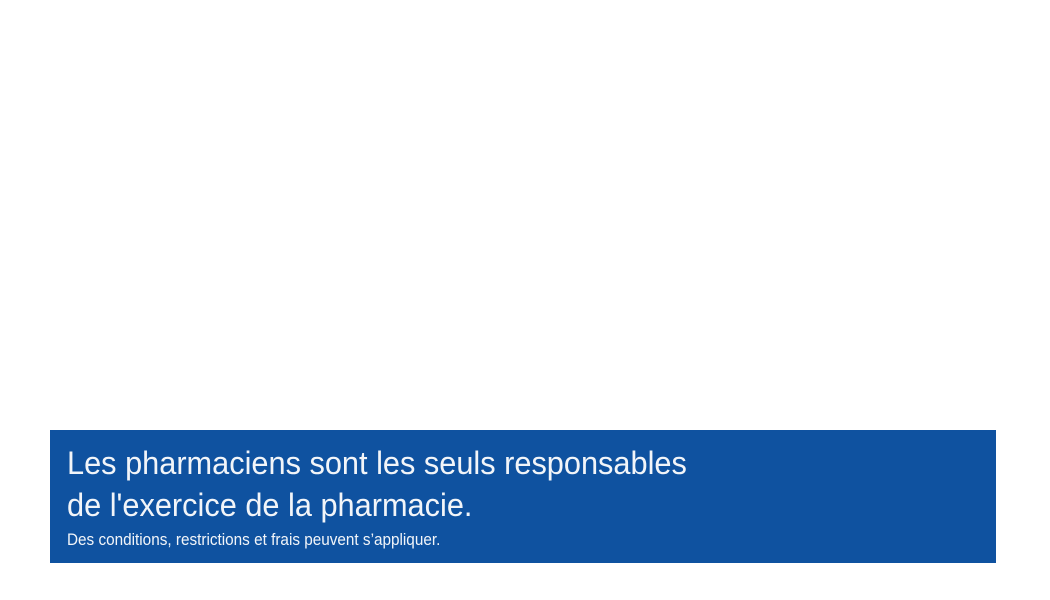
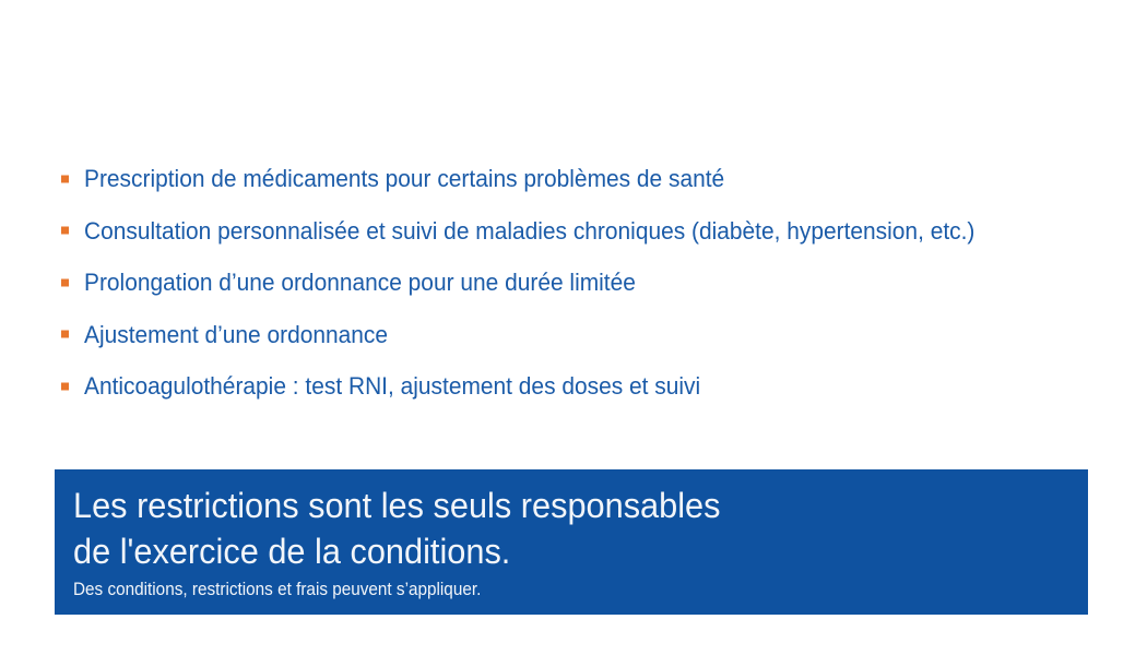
+ Prescription de médicaments pour certains problèmes de santé
+ Consultation personnalisée et suivi de maladies chroniques (diabète, hypertension, etc.)
+ Prolongation d’une ordonnance pour une durée limitée
+ Ajustement d’une ordonnance
+ Anticoagulothérapie : test RNI, ajustement des doses et suivi
- Les pharmaciens sont les seuls responsables
+ Les restrictions sont les seuls responsables
- de l'exercice de la pharmacie.
+ de l'exercice de la conditions.
  Des conditions, restrictions et frais peuvent s’appliquer.
